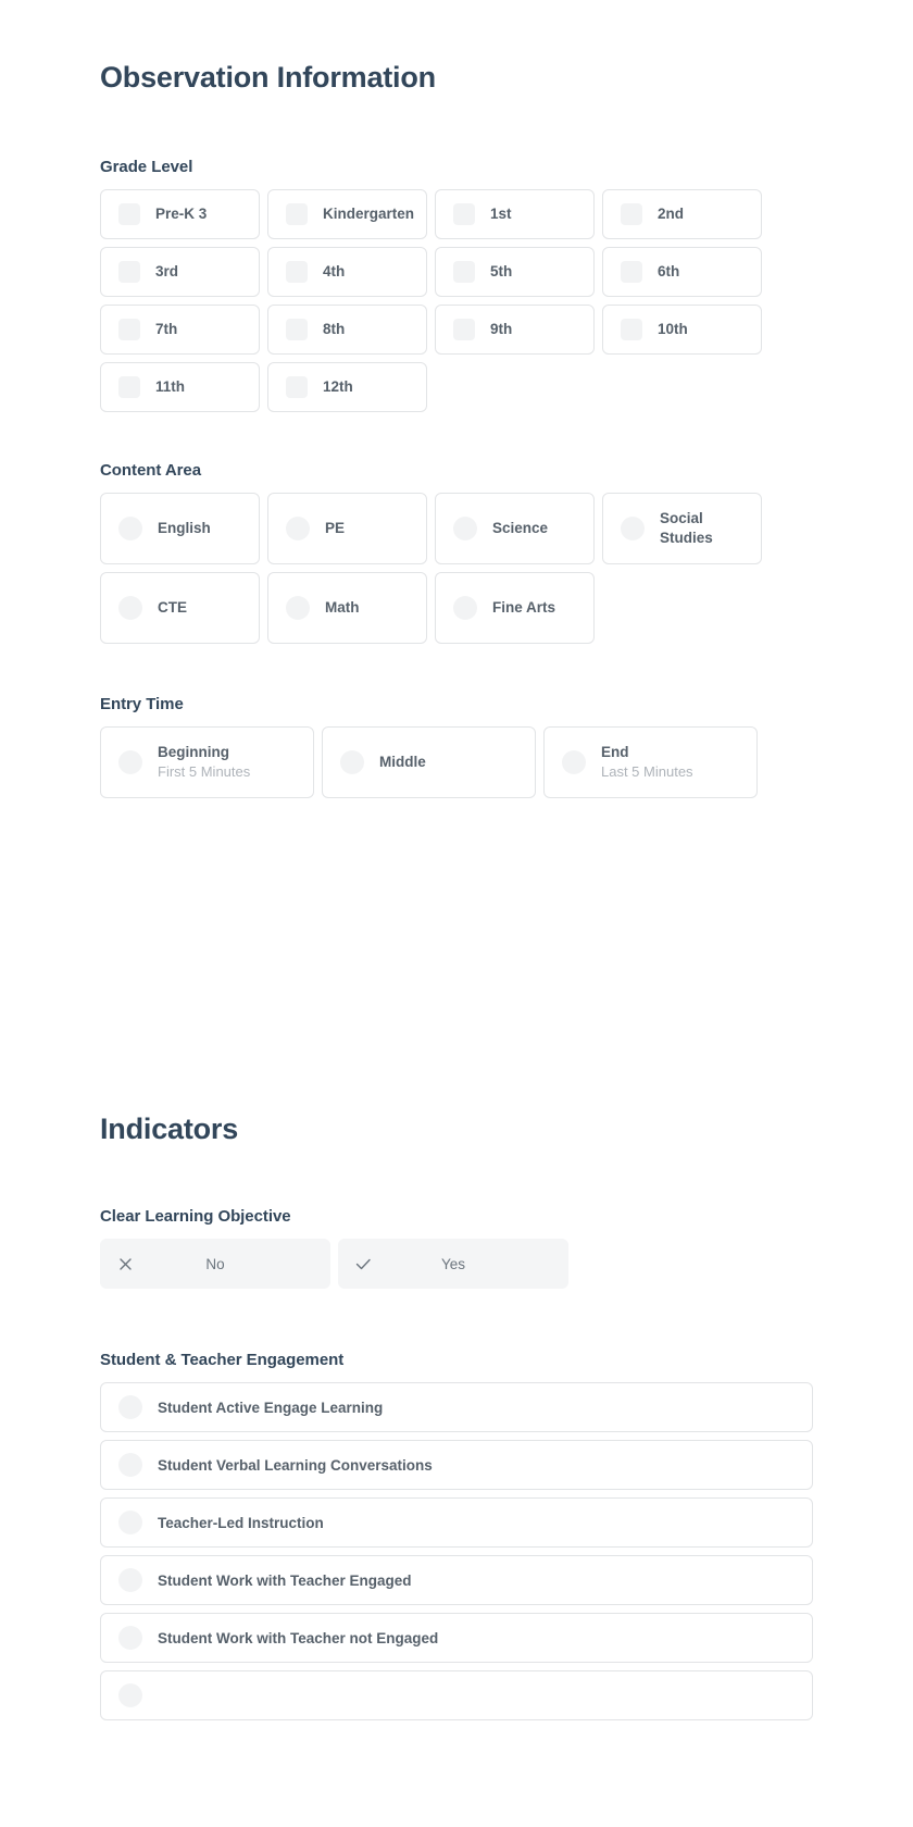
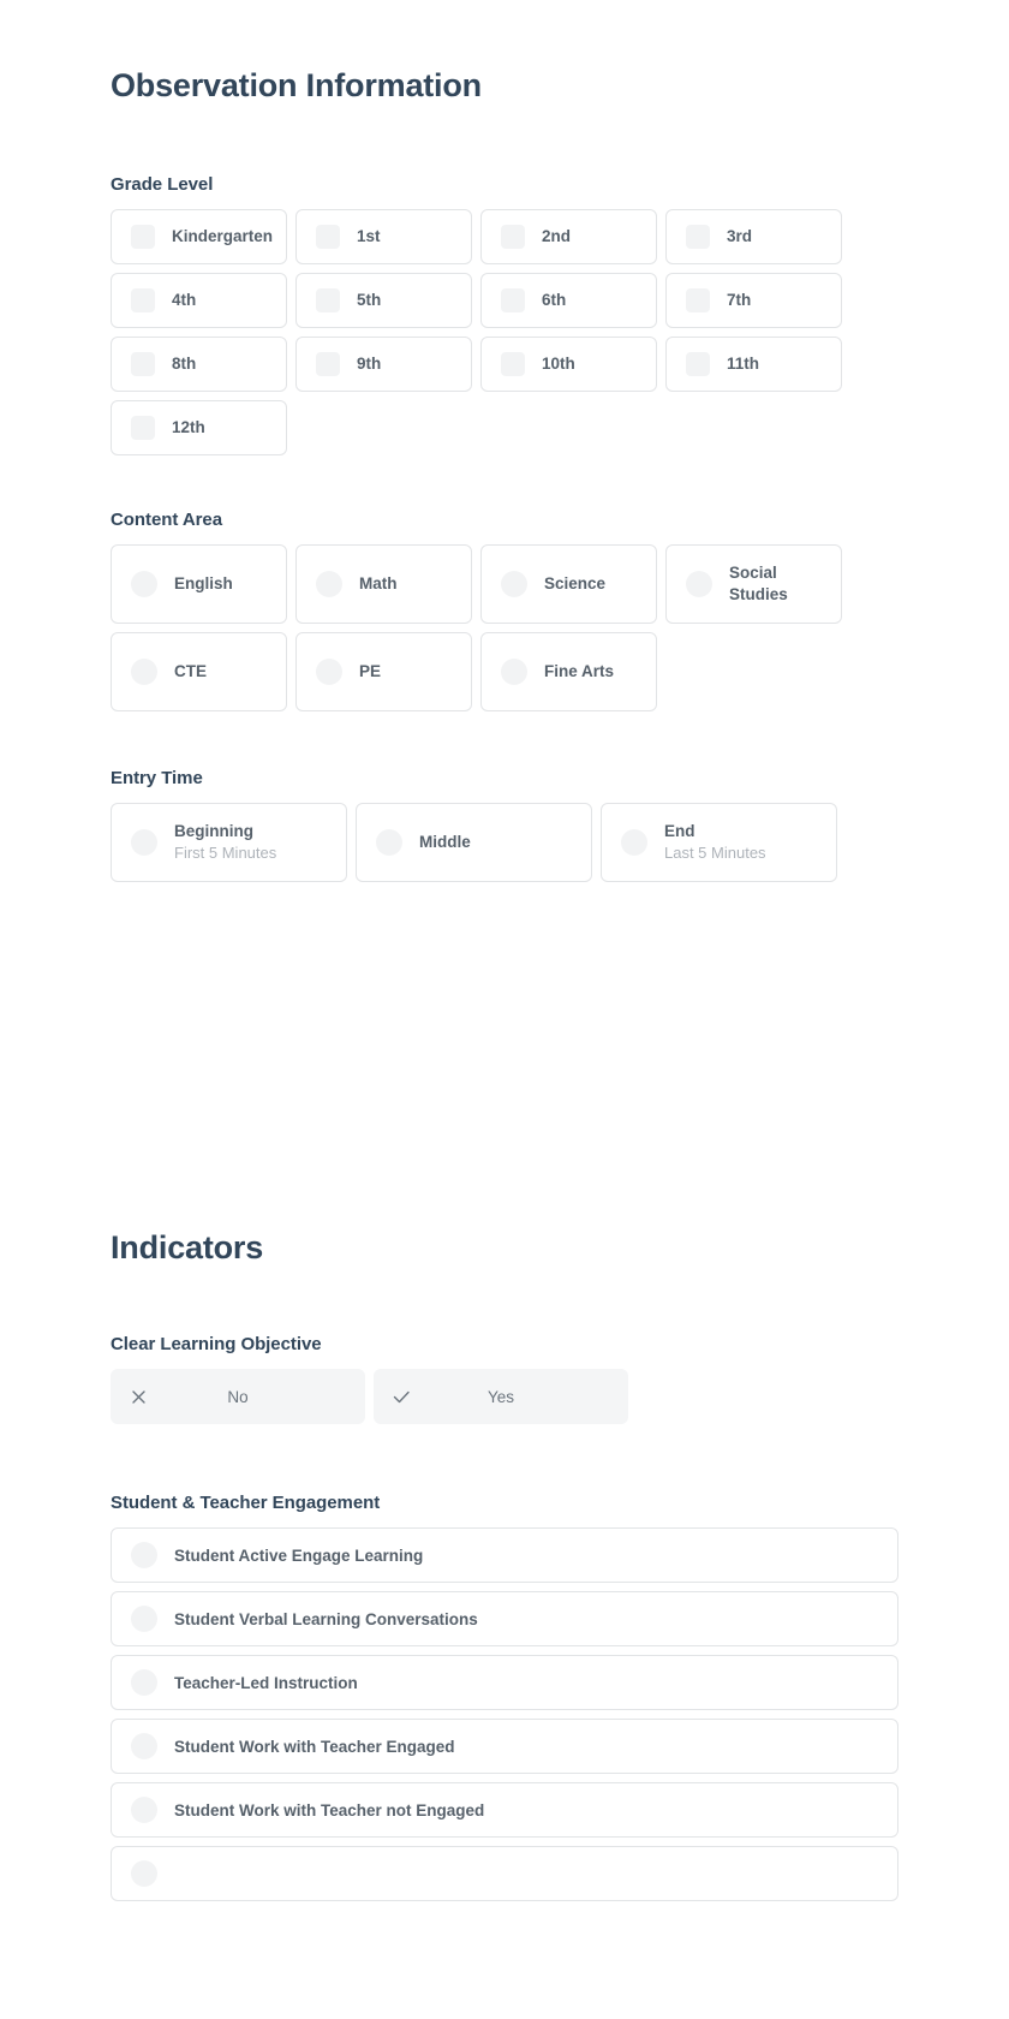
  Observation Information
  Grade Level
- Pre-K 3
  Kindergarten
  1st
  2nd
  3rd
  4th
  5th
  6th
  7th
  8th
  9th
  10th
  11th
  12th
  Content Area
  English
- PE
+ Math
  Science
  Social Studies
  CTE
- Math
+ PE
  Fine Arts
  Entry Time
  Beginning
  First 5 Minutes
  Middle
  End
  Last 5 Minutes
  Indicators
  Clear Learning Objective
  No
  Yes
  Student & Teacher Engagement
  Student Active Engage Learning
  Student Verbal Learning Conversations
  Teacher-Led Instruction
  Student Work with Teacher Engaged
  Student Work with Teacher not Engaged
